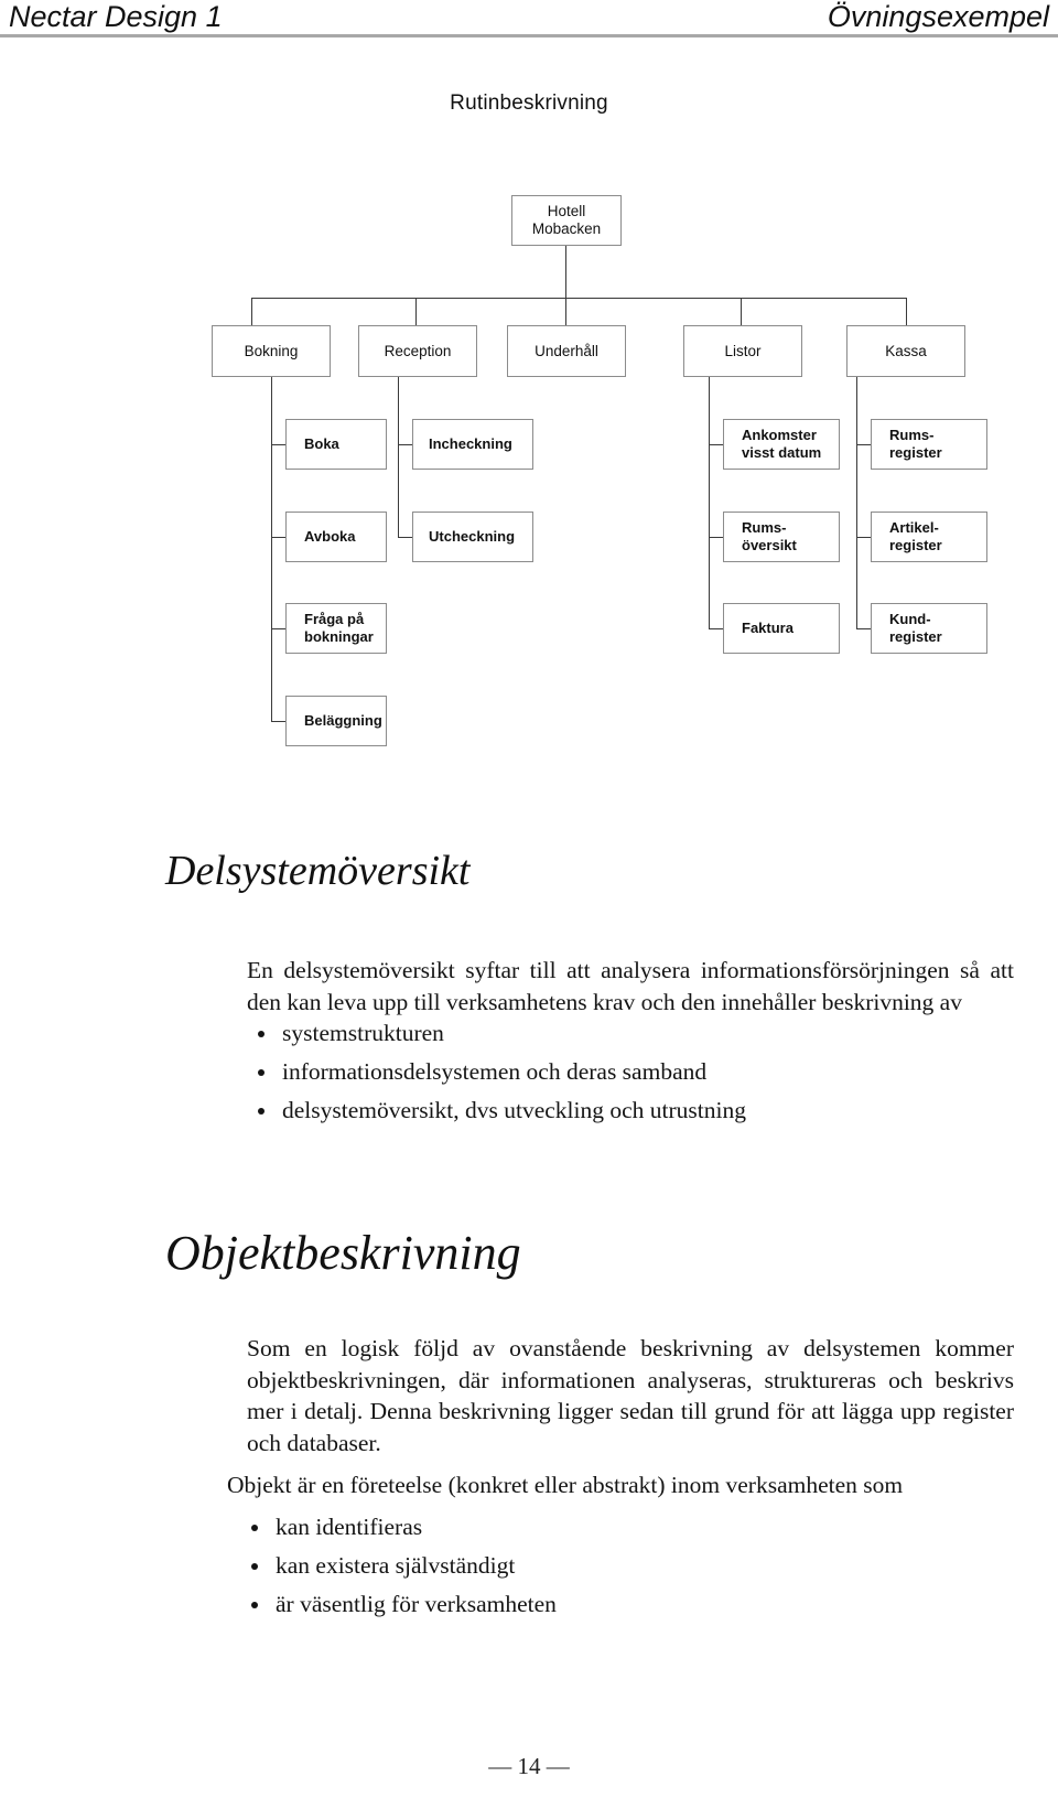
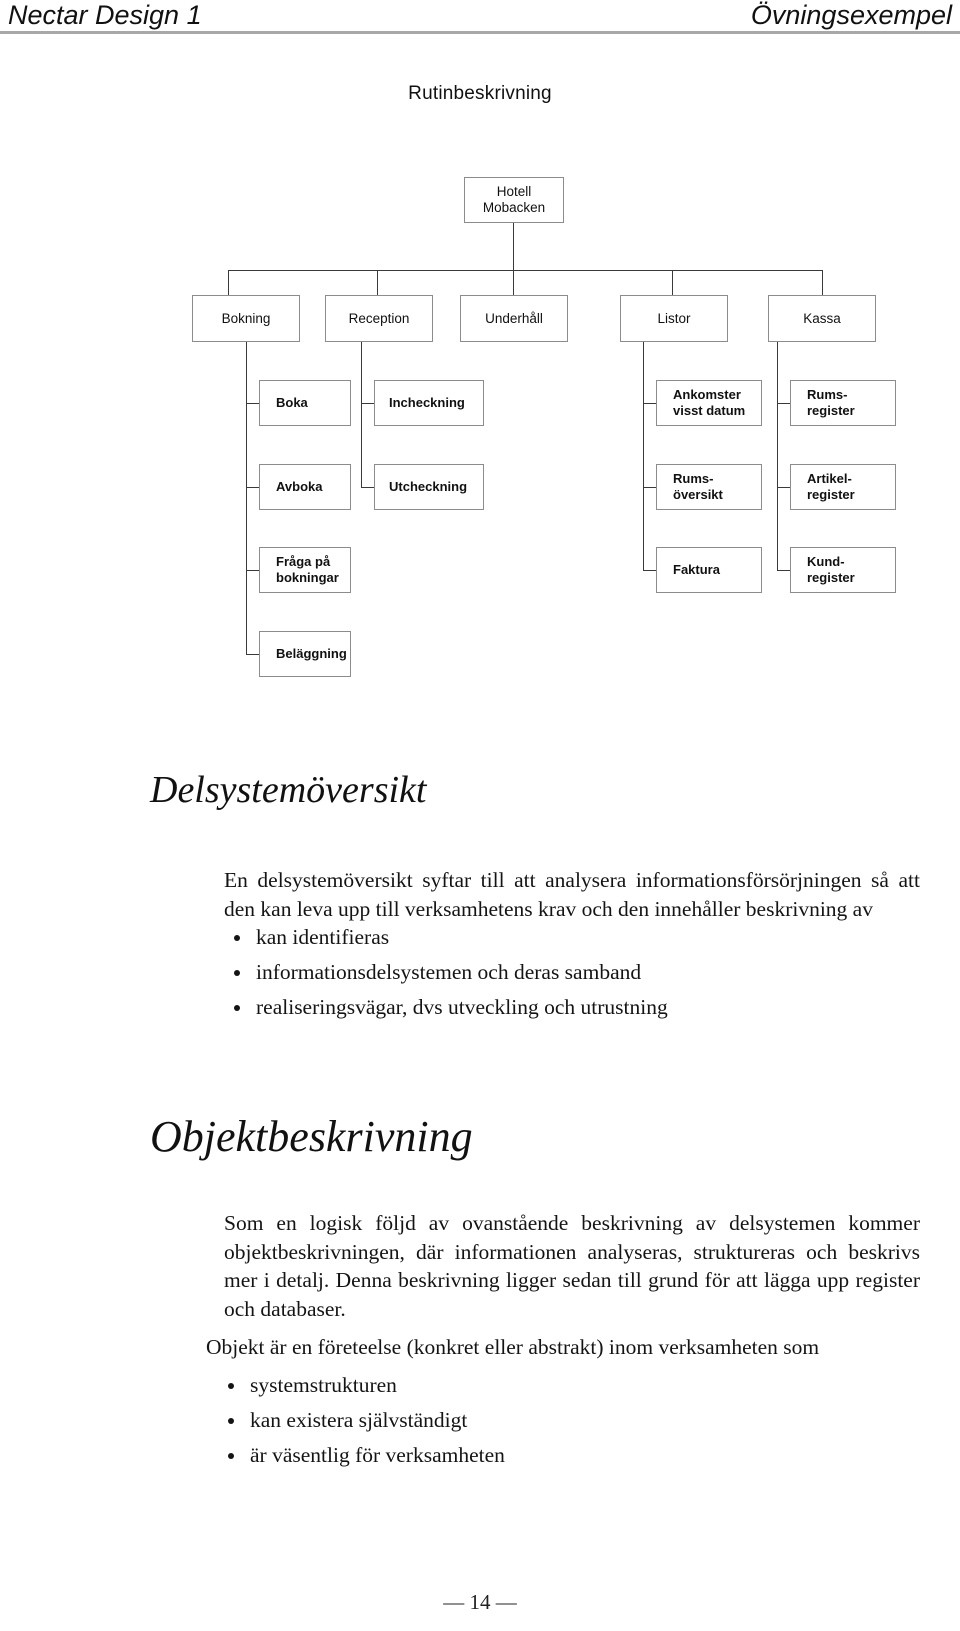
  Nectar Design 1
  Övningsexempel
  Rutinbeskrivning
  Hotell
  Mobacken
  Bokning
  Reception
  Underhåll
  Listor
  Kassa
  Boka
  Avboka
  Fråga på
  bokningar
  Beläggning
  Incheckning
  Utcheckning
  Ankomster
  visst datum
  Rums-
  översikt
  Faktura
  Rums-
  register
  Artikel-
  register
  Kund-
  register
  Delsystemöversikt
  En delsystemöversikt syftar till att analysera informationsförsörjningen så att den kan leva upp till verksamhetens krav och den innehåller beskrivning av
- systemstrukturen
+ kan identifieras
  informationsdelsystemen och deras samband
- delsystemöversikt, dvs utveckling och utrustning
+ realiseringsvägar, dvs utveckling och utrustning
  Objektbeskrivning
  Som en logisk följd av ovanstående beskrivning av delsystemen kommer objektbeskrivningen, där informationen analyseras, struktureras och beskrivs mer i detalj. Denna beskrivning ligger sedan till grund för att lägga upp register och databaser.
  Objekt är en företeelse (konkret eller abstrakt) inom verksamheten som
- kan identifieras
+ systemstrukturen
  kan existera självständigt
  är väsentlig för verksamheten
  — 14 —
